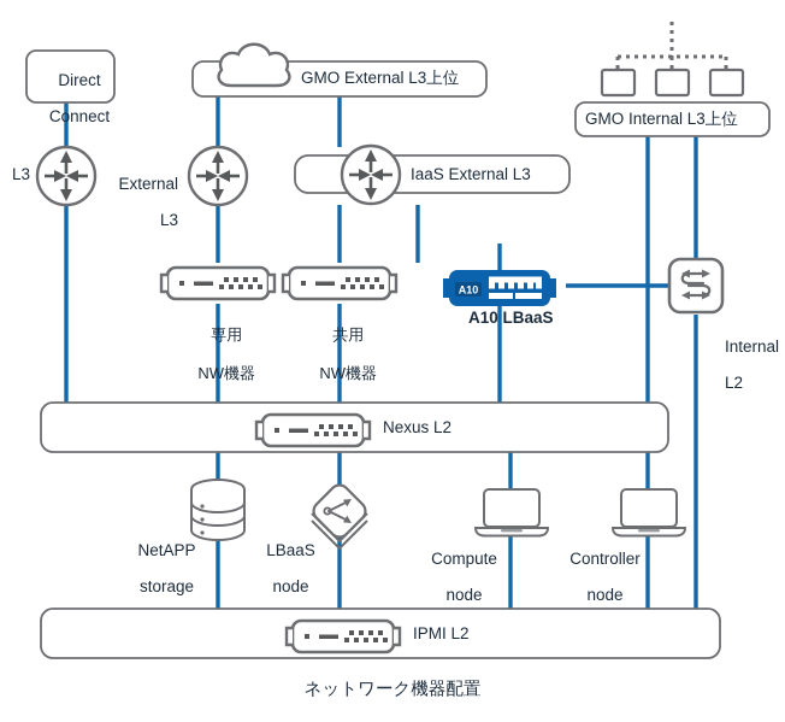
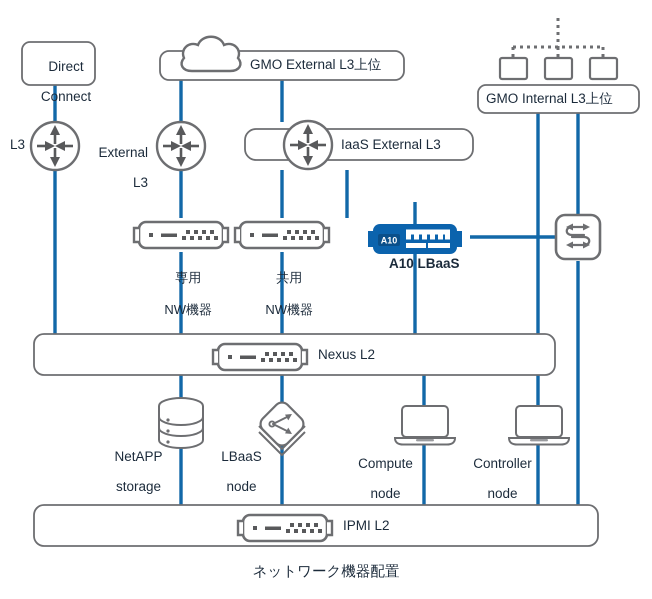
  Direct
  Connect
  L3
  External
  L3
  GMO External L3上位
  IaaS External L3
  GMO Internal L3上位
  専用
  NW機器
  共用
  NW機器
  A10 LBaaS
- Internal
- L2
  Nexus L2
  NetAPP
  storage
  LBaaS
  node
  Compute
  node
  Controller
  node
  IPMI L2
  ネットワーク機器配置
